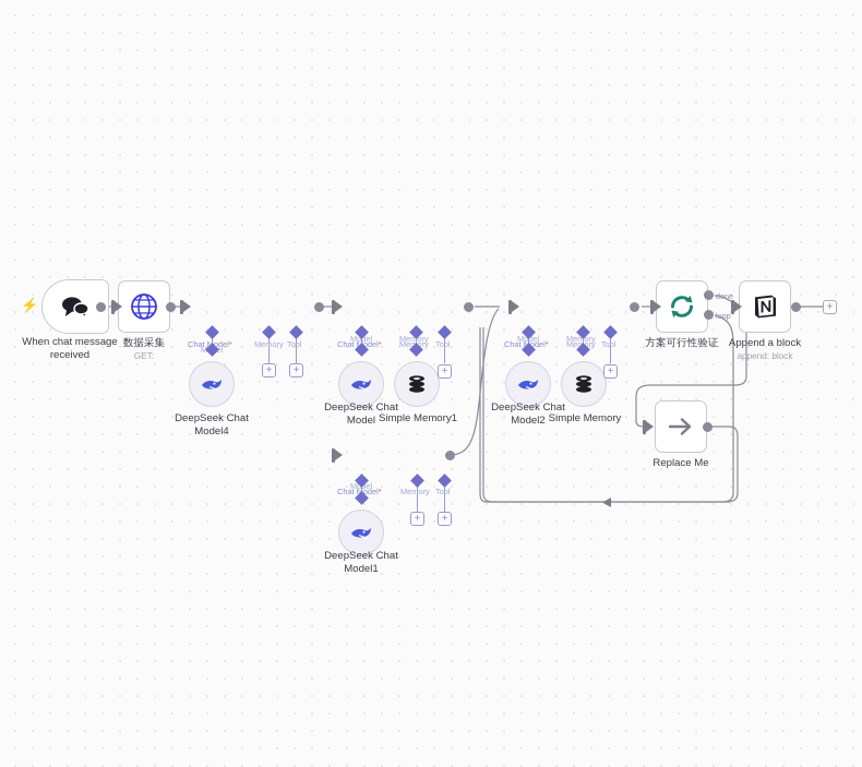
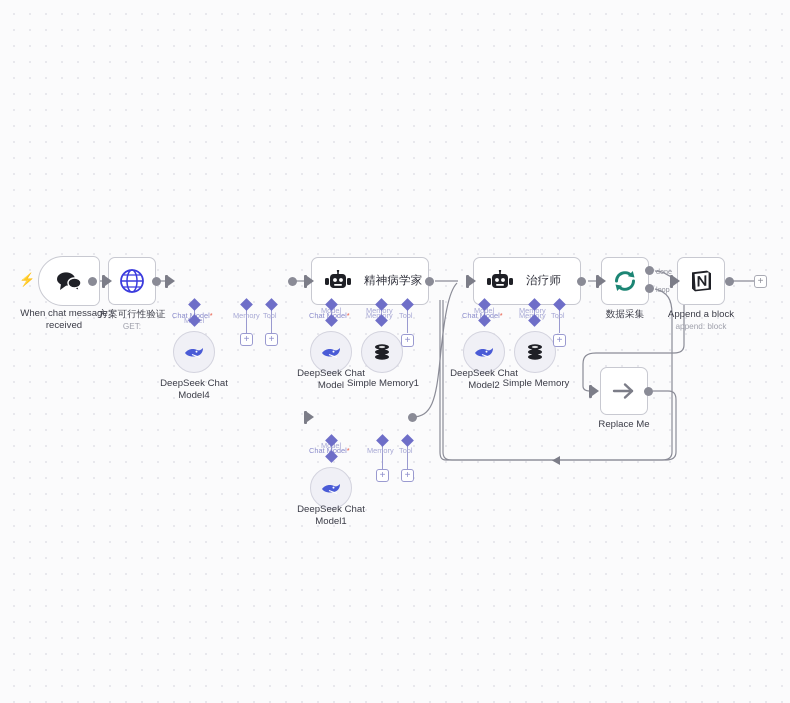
  ⚡
  When chat message received
- 数据采集
+ 方案可行性验证
  GET:
  Chatodel
  Memory
  Tool
  +
  +
  DeepSeek Chat Model4
+ 精神病学家
  Chatodel
  Model
  Meory
  Memory
  Tool
  +
  DeepSeek Chat Model
  Simple Memory1
  Chatodel
  Mdel
  Memory
  Tool
  +
  +
  DeepSeek Chat Model1
+ 治疗师
  Chatodel
  Model
  Meory
  Memory
  Tool
  +
  DeepSeek Chat Model2
  Simple Memory
  done
  loop
- 方案可行性验证
+ 数据采集
  Append a block
  append: block
  +
  Replace Me
